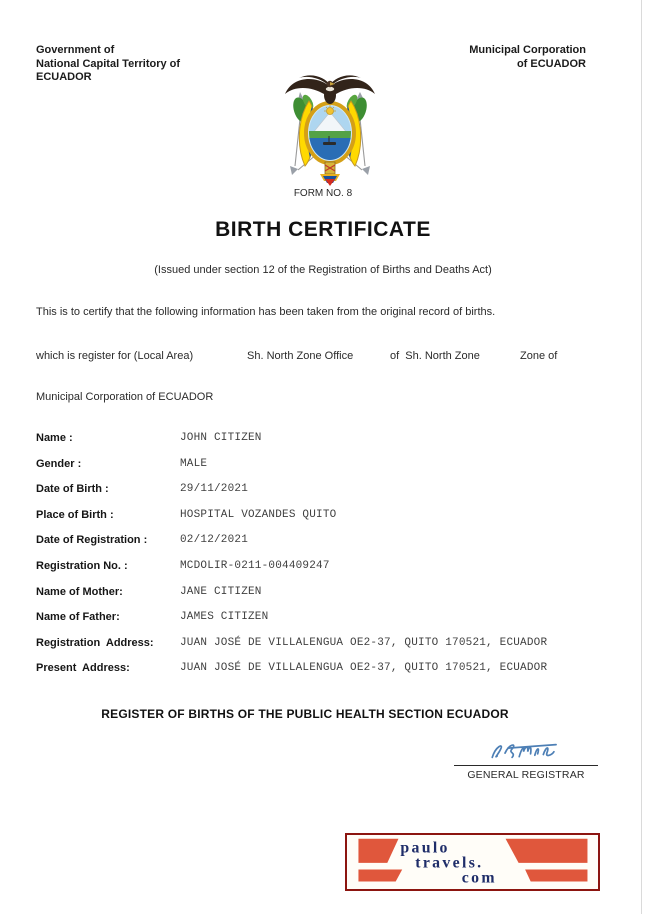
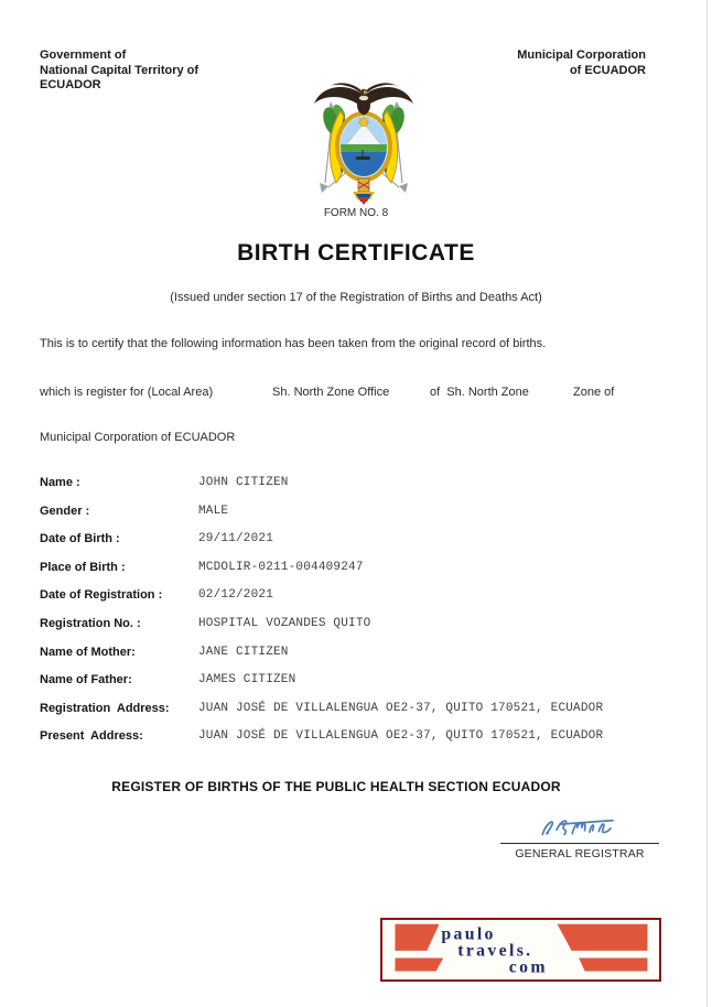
  Government of
  National Capital Territory of
  ECUADOR
  Municipal Corporation
  of ECUADOR
  FORM NO. 8
  BIRTH CERTIFICATE
- (Issued under section 12 of the Registration of Births and Deaths Act)
+ (Issued under section 17 of the Registration of Births and Deaths Act)
  This is to certify that the following information has been taken from the original record of births.
  which is register for (Local Area)
  Sh. North Zone Office
  of Sh. North Zone
  Zone of
  Municipal Corporation of ECUADOR
  Name :
  JOHN CITIZEN
  Gender :
  MALE
  Date of Birth :
  29/11/2021
  Place of Birth :
- HOSPITAL VOZANDES QUITO
+ MCDOLIR-0211-004409247
  Date of Registration :
  02/12/2021
  Registration No. :
- MCDOLIR-0211-004409247
+ HOSPITAL VOZANDES QUITO
  Name of Mother:
  JANE CITIZEN
  Name of Father:
  JAMES CITIZEN
  Registration Address:
  JUAN JOSÉ DE VILLALENGUA OE2-37, QUITO 170521, ECUADOR
  Present Address:
  JUAN JOSÉ DE VILLALENGUA OE2-37, QUITO 170521, ECUADOR
  REGISTER OF BIRTHS OF THE PUBLIC HEALTH SECTION ECUADOR
  GENERAL REGISTRAR
  paulo
  travels.
  com
